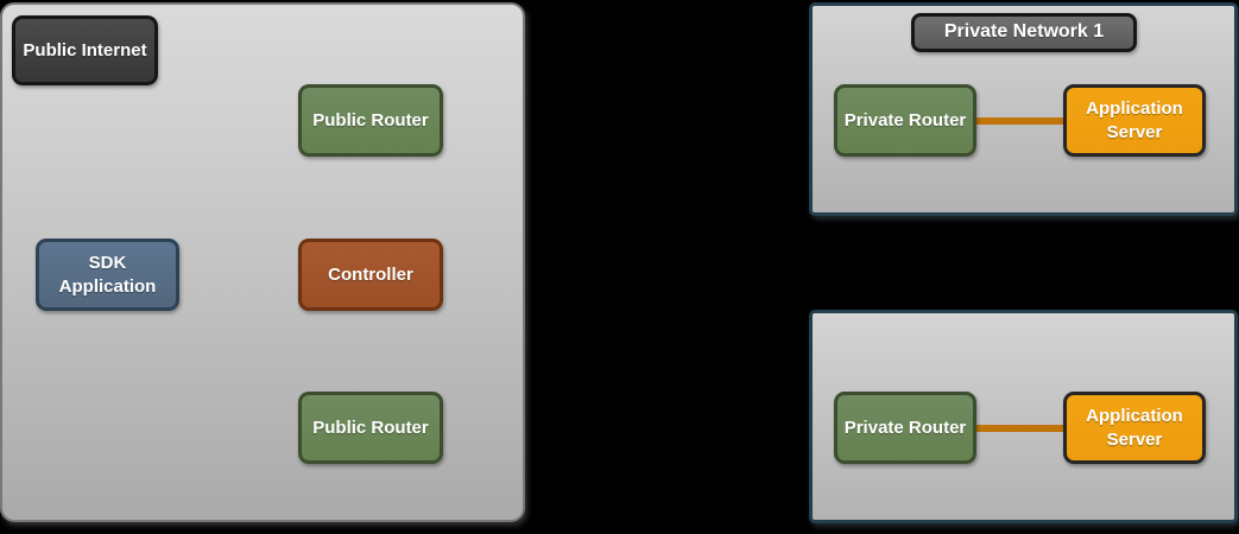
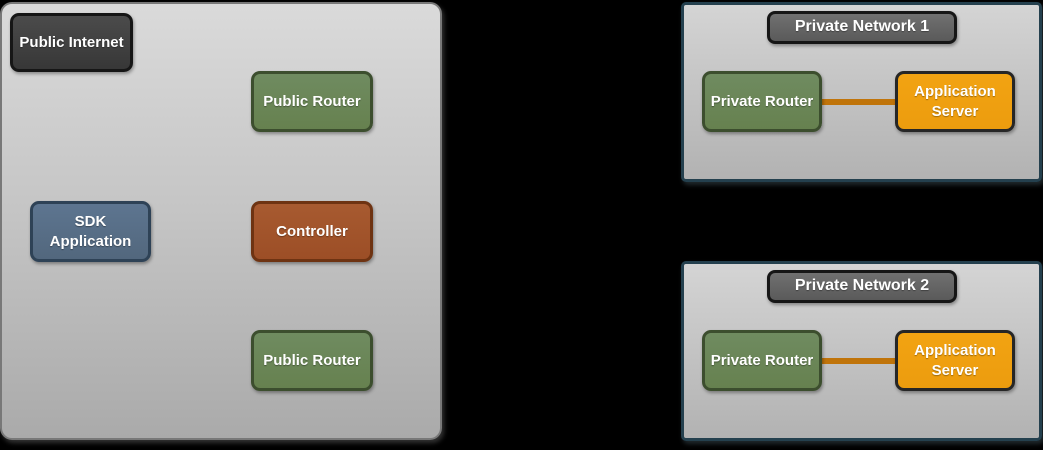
  Public Internet
  Public Router
  SDK Application
  Controller
  Public Router
  Private Network 1
  Private Router
  Application Server
+ Private Network 2
  Private Router
  Application Server
